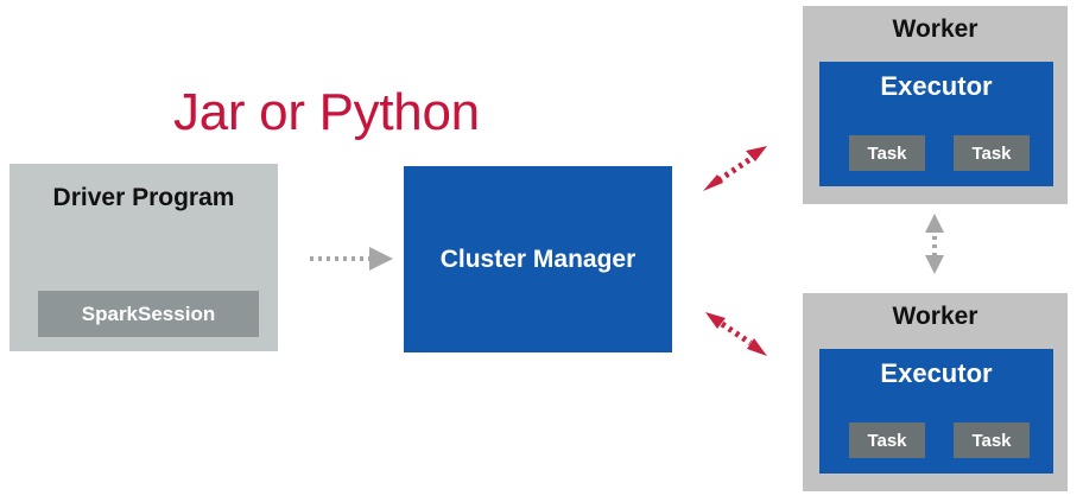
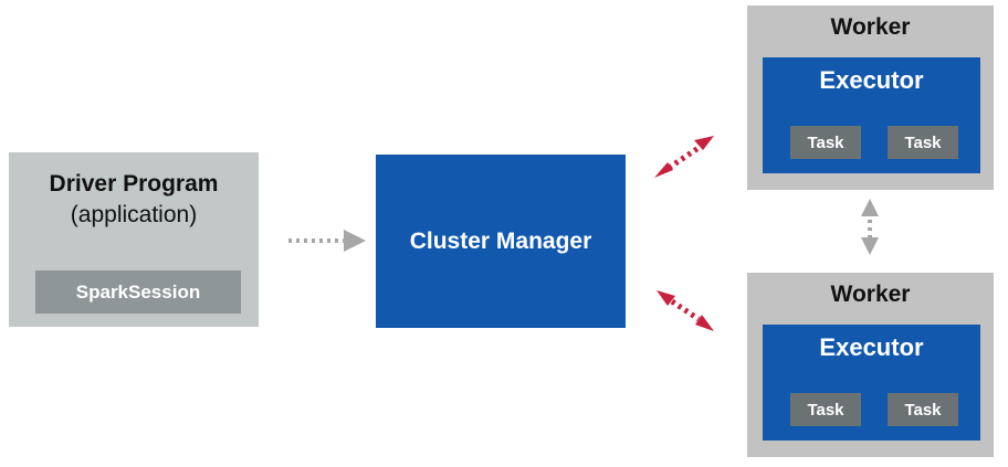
- Jar or Python
  Driver Program
+ (application)
  SparkSession
  Cluster Manager
  Worker
  Executor
  Task
  Task
  Worker
  Executor
  Task
  Task
